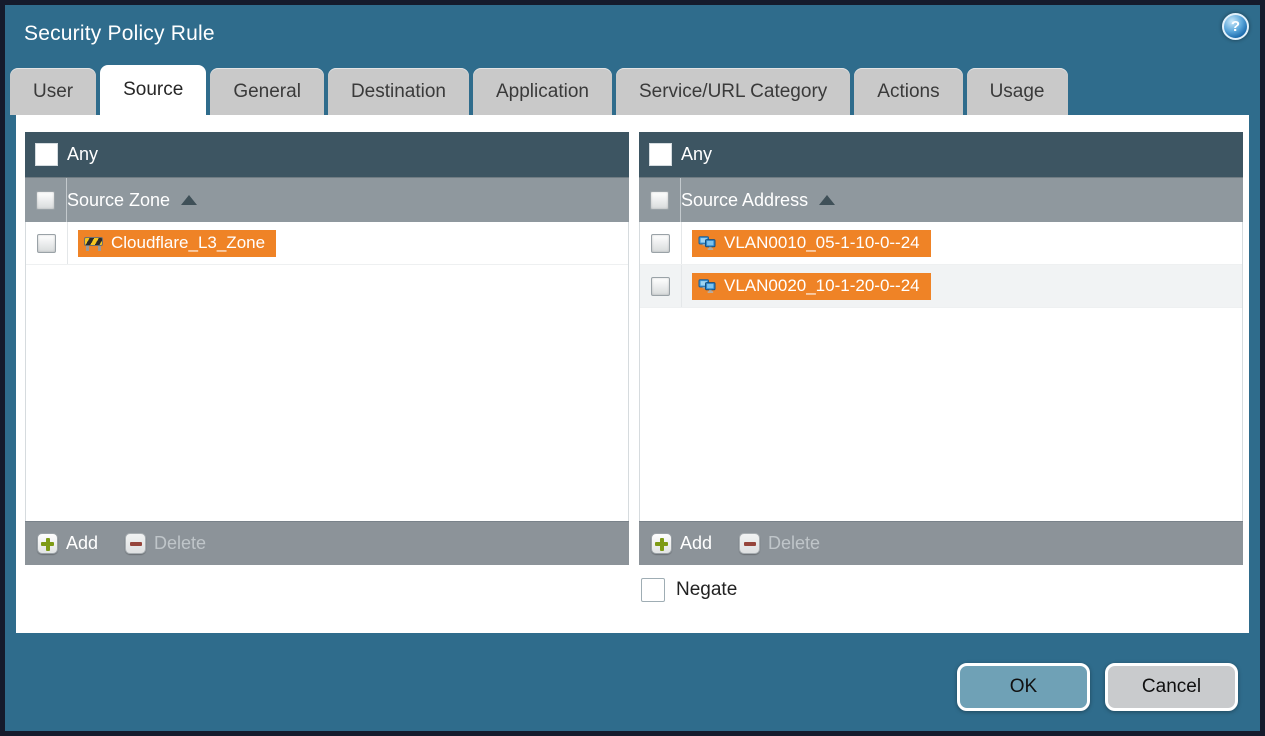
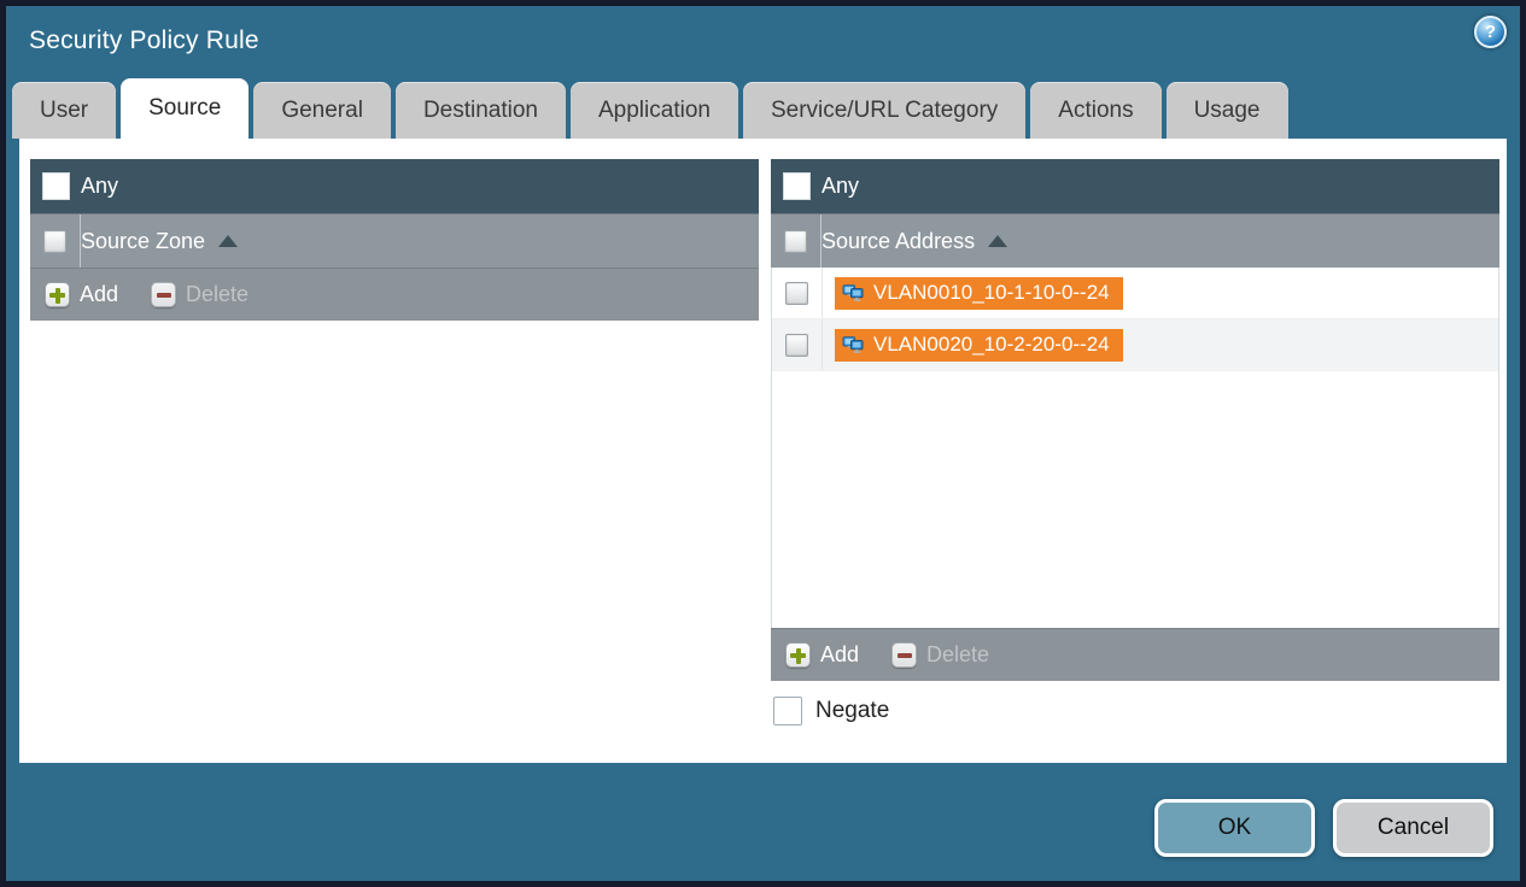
  Security Policy Rule
  ?
  User
  Source
  General
  Destination
  Application
  Service/URL Category
  Actions
  Usage
  Any
  Source Zone
- Cloudflare_L3_Zone
  Add
  Delete
  Any
  Source Address
- VLAN0010_05-1-10-0--24
+ VLAN0010_10-1-10-0--24
- VLAN0020_10-1-20-0--24
+ VLAN0020_10-2-20-0--24
  Add
  Delete
  Negate
  OK
  Cancel
